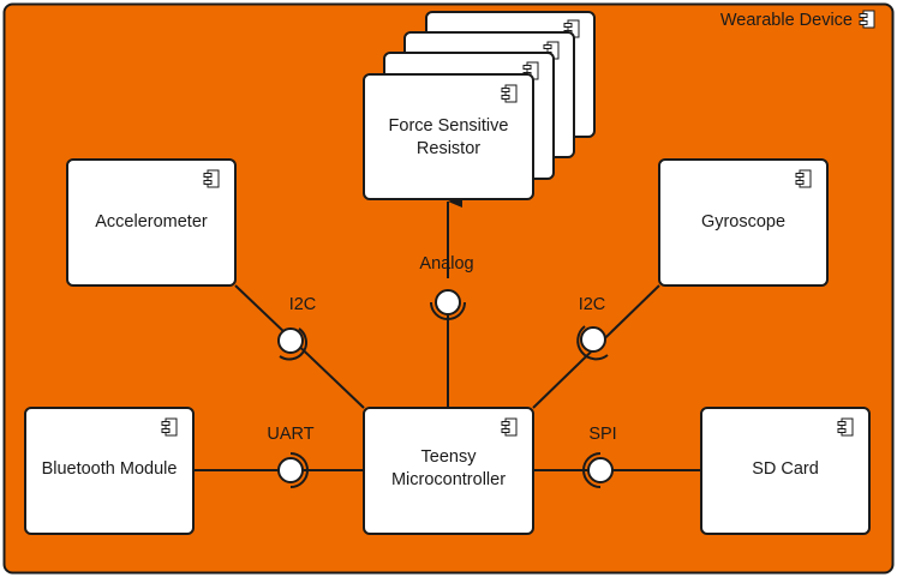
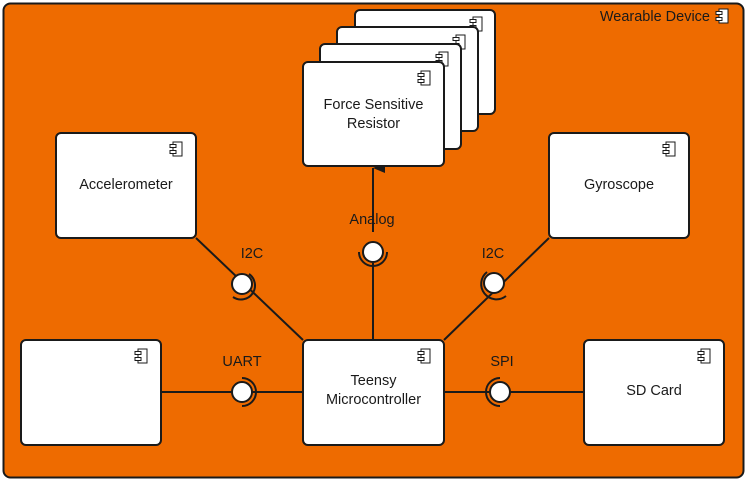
  Wearable Device
  Force Sensitive
  Resistor
  Accelerometer
  Gyroscope
- Bluetooth Module
  Teensy
  Microcontroller
  SD Card
  I2C
  I2C
  Analog
  UART
  SPI
